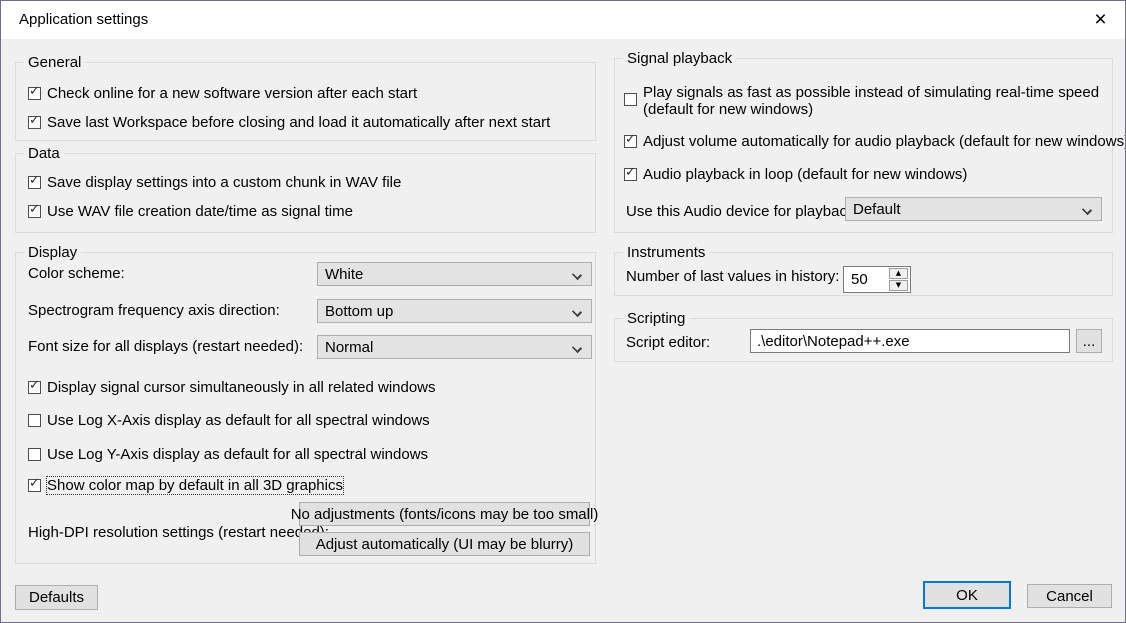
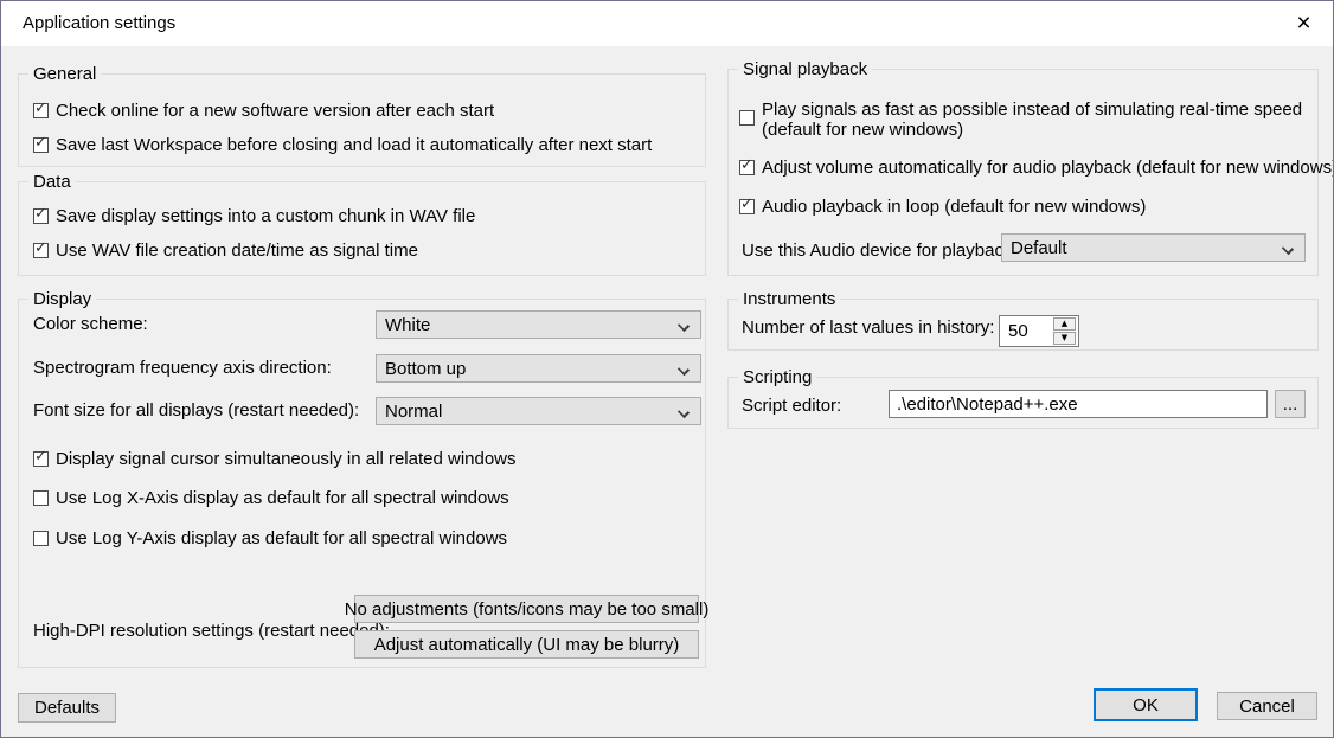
  Application settings
  ×
  General
  Check online for a new software version after each start
  Save last Workspace before closing and load it automatically after next start
  Data
  Save display settings into a custom chunk in WAV file
  Use WAV file creation date/time as signal time
  Display
  Color scheme:
  White
  Spectrogram frequency axis direction:
  Bottom up
  Font size for all displays (restart needed):
  Normal
  Display signal cursor simultaneously in all related windows
  Use Log X-Axis display as default for all spectral windows
  Use Log Y-Axis display as default for all spectral windows
- Show color map by default in all 3D graphics
  High-DPI resolution settings (restart nee
  No adjustments (fonts/icons may be too small)
  Adjust automatically (UI may be blurry)
  Signal playback
  Play signals as fast as possible instead of simulating real-time speed
  (default for new windows)
  Adjust volume automatically for audio playback (default for new windows
  Audio playback in loop (default for new windows)
  Use this Audio device for playbac
  Default
  Instruments
  Number of last values in history:
  50
  ▲
  ▼
  Scripting
  Script editor:
  .\editor\Notepad++.exe
  ...
  Defaults
  OK
  Cancel
